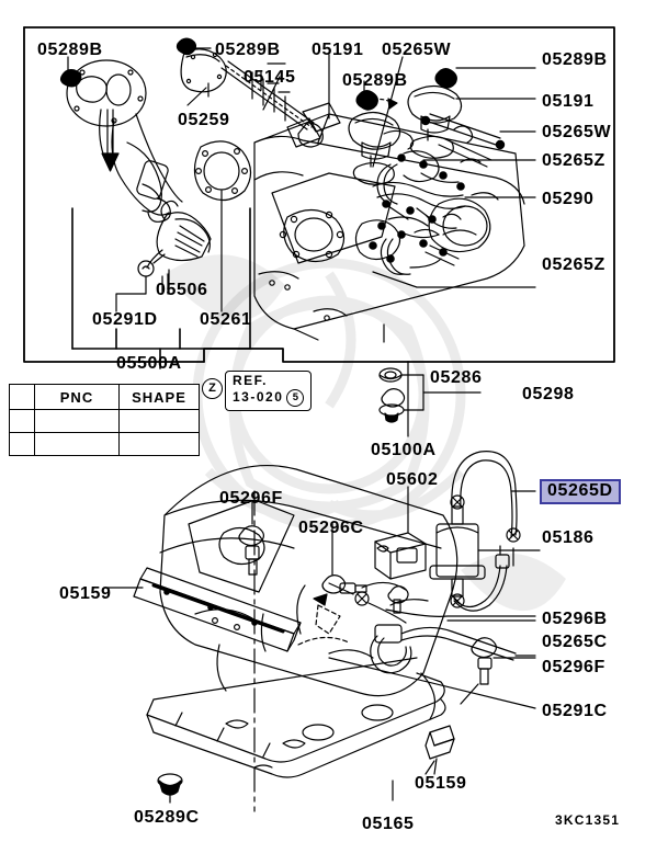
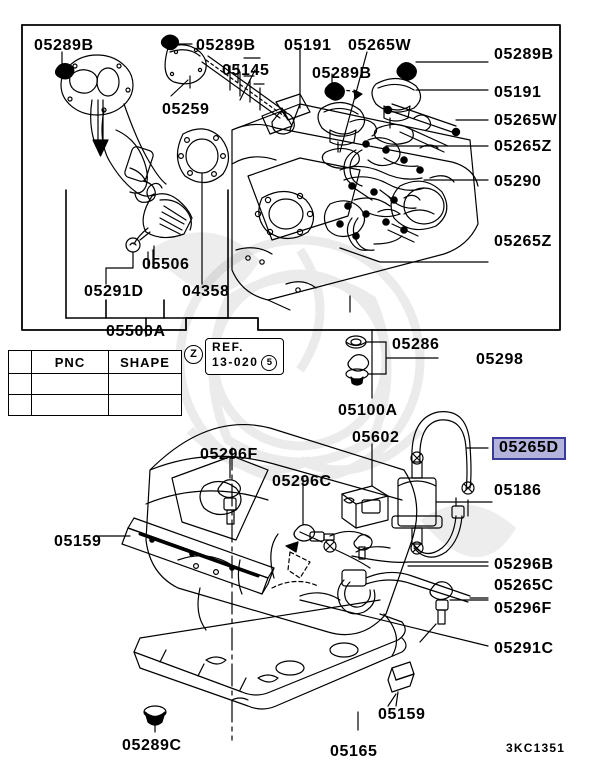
  05289B
  05289B
  05191
  05265W
  05289B
  05145
  05289B
  05259
  05191
  05265W
  05265Z
  05290
  05265Z
  05506
  05291D
- 05261
+ 04358
  05500A
  05286
  05298
  05100A
  05602
  05296F
  05296C
  05186
  05159
  05296B
  05265C
  05296F
  05291C
  05159
  05289C
  05165
  05265D
  Z
  REF.
  13-020
  5
  	PNC	SHAPE
  3KC1351
